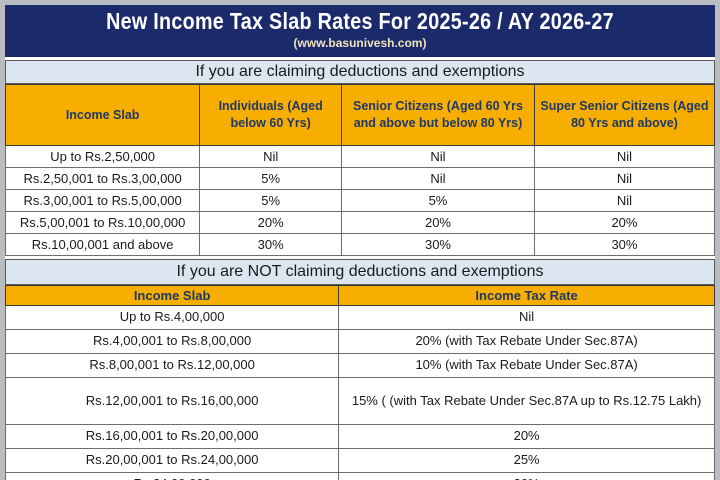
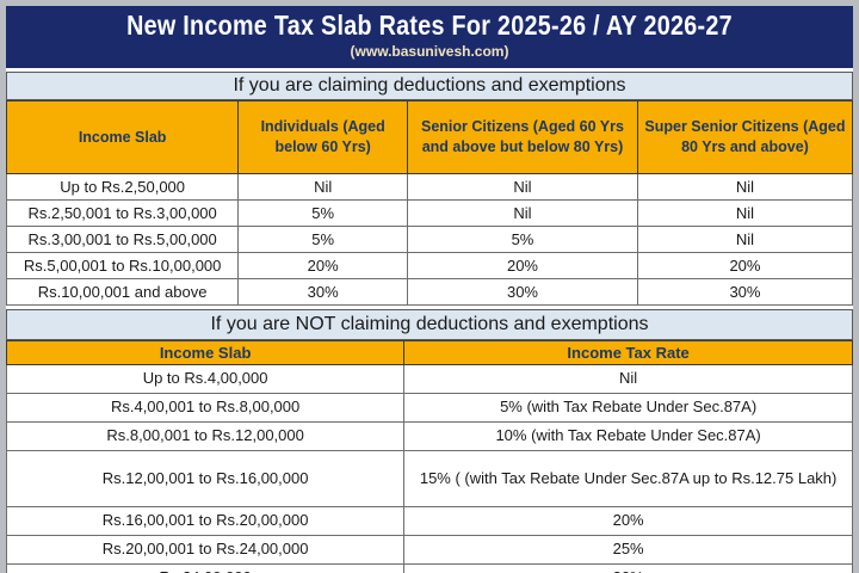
  New Income Tax Slab Rates For 2025-26 / AY 2026-27
  (www.basunivesh.com)
  If you are claiming deductions and exemptions
  Income Slab	Individuals (Aged below 60 Yrs)	Senior Citizens (Aged 60 Yrs and above but below 80 Yrs)	Super Senior Citizens (Aged 80 Yrs and above)
  Up to Rs.2,50,000	Nil	Nil	Nil
  Rs.2,50,001 to Rs.3,00,000	5%	Nil	Nil
  Rs.3,00,001 to Rs.5,00,000	5%	5%	Nil
  Rs.5,00,001 to Rs.10,00,000	20%	20%	20%
  Rs.10,00,001 and above	30%	30%	30%
  If you are NOT claiming deductions and exemptions
  Income Slab	Income Tax Rate
  Up to Rs.4,00,000	Nil
- Rs.4,00,001 to Rs.8,00,000	20% (with Tax Rebate Under Sec.87A)
+ Rs.4,00,001 to Rs.8,00,000	5% (with Tax Rebate Under Sec.87A)
  Rs.8,00,001 to Rs.12,00,000	10% (with Tax Rebate Under Sec.87A)
  Rs.12,00,001 to Rs.16,00,000	15% ( (with Tax Rebate Under Sec.87A up to Rs.12.75 Lakh)
  Rs.16,00,001 to Rs.20,00,000	20%
  Rs.20,00,001 to Rs.24,00,000	25%
